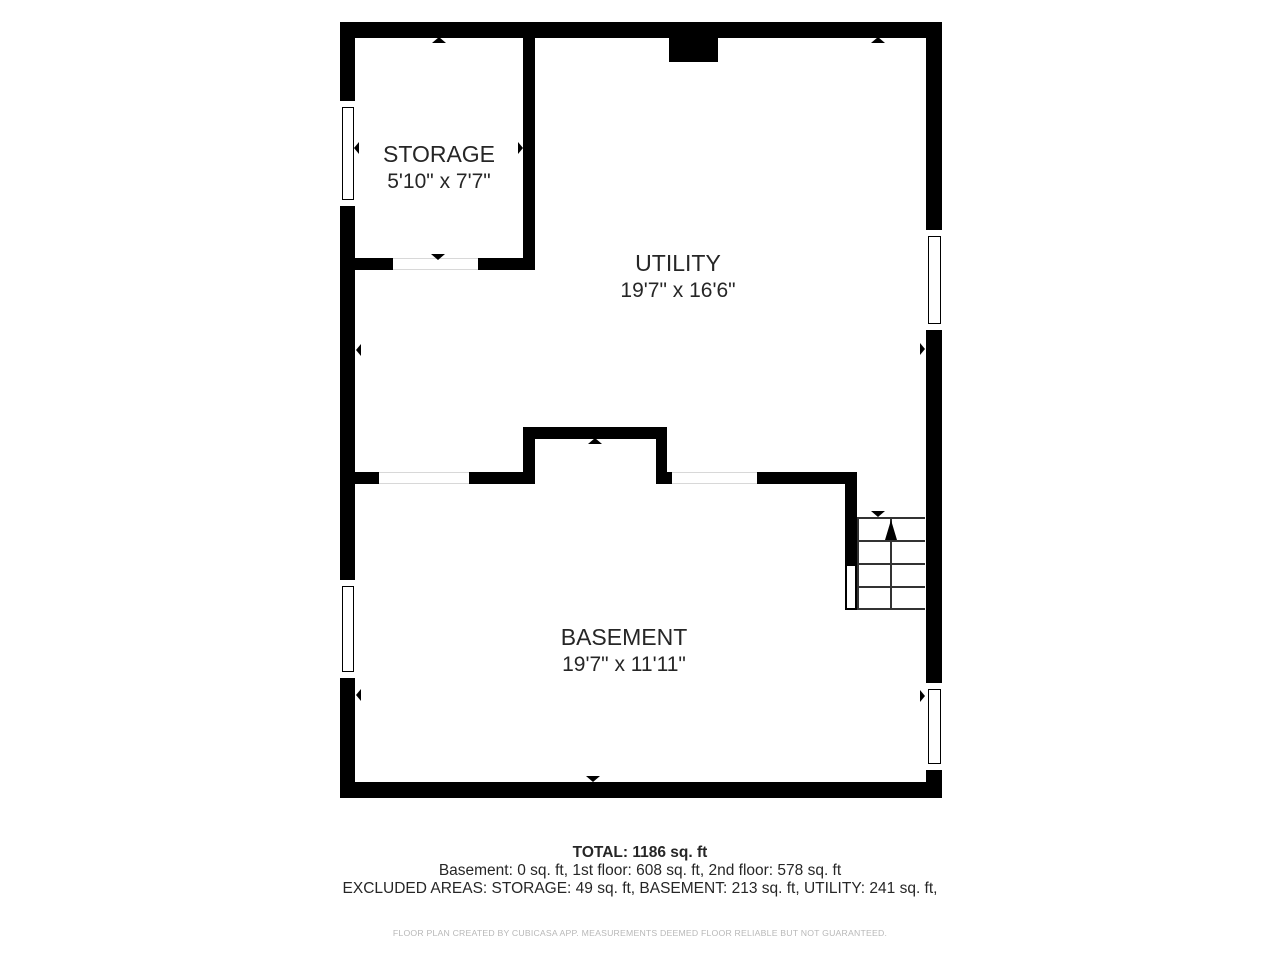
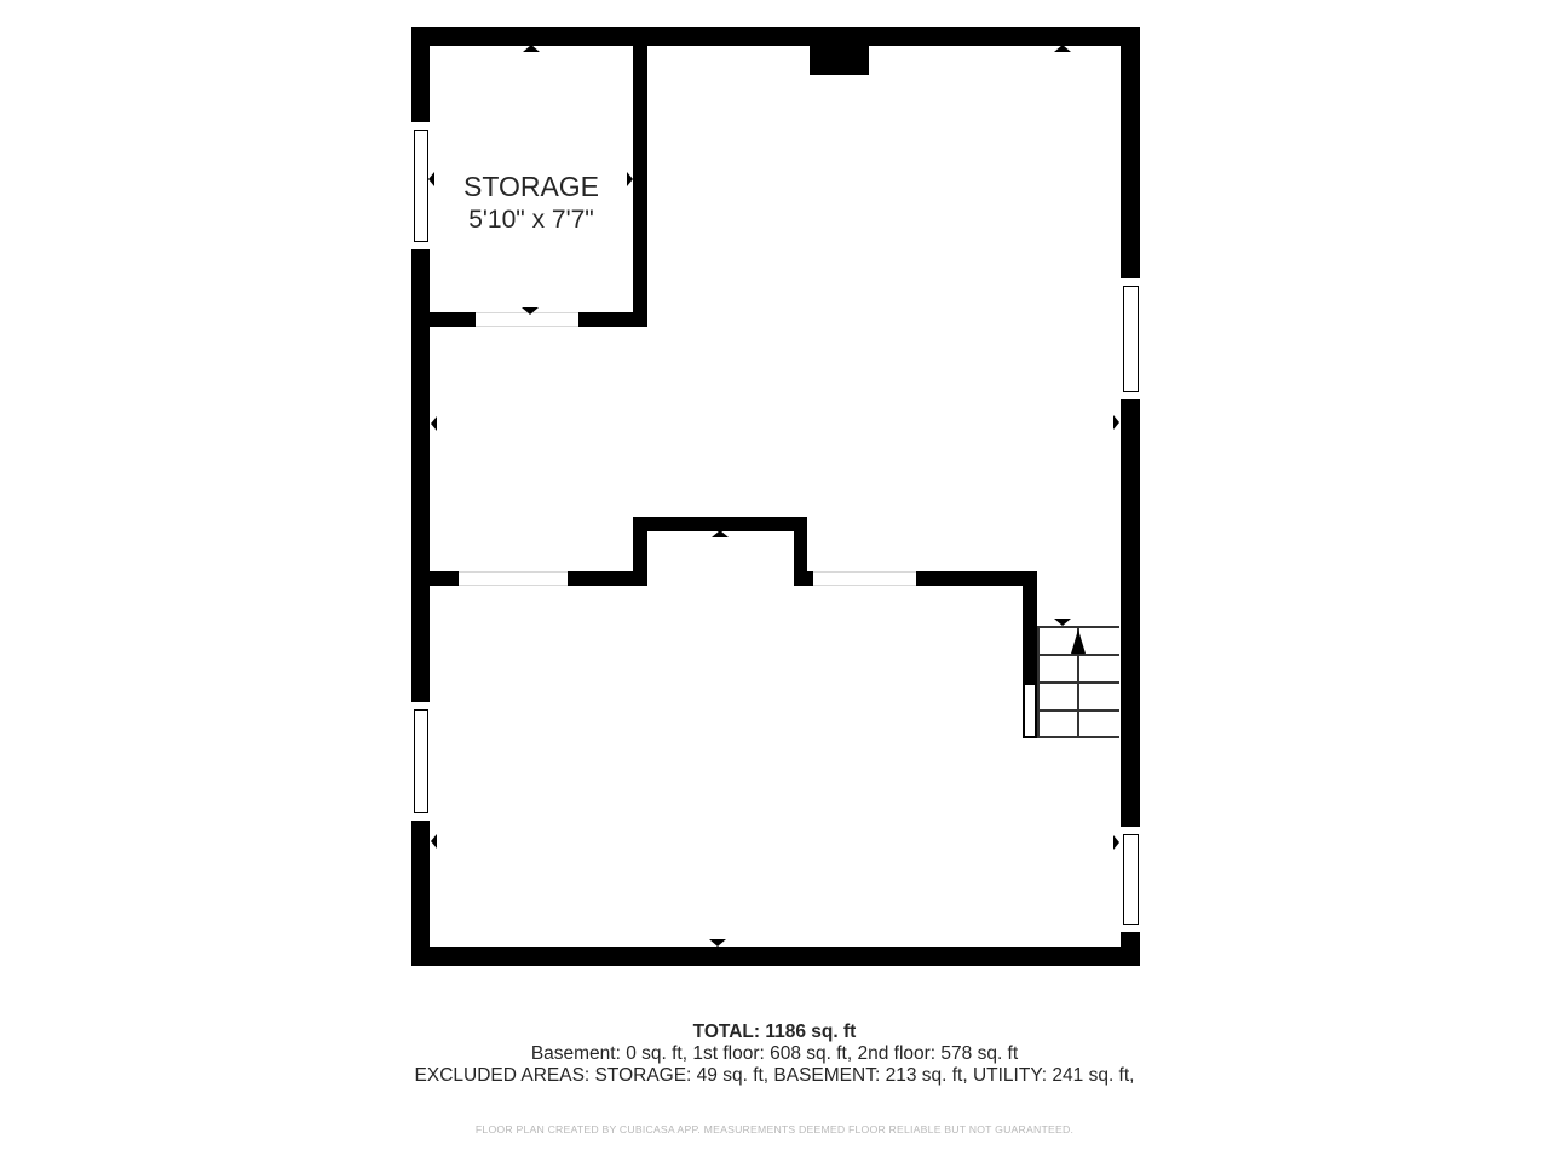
  STORAGE
  5'10" x 7'7"
- UTILITY
- 19'7" x 16'6"
- BASEMENT
- 19'7" x 11'11"
  TOTAL: 1186 sq. ft
  Basement: 0 sq. ft, 1st floor: 608 sq. ft, 2nd floor: 578 sq. ft
  EXCLUDED AREAS: STORAGE: 49 sq. ft, BASEMENT: 213 sq. ft, UTILITY: 241 sq. ft,
  FLOOR PLAN CREATED BY CUBICASA APP. MEASUREMENTS DEEMED FLOOR RELIABLE BUT NOT GUARANTEED.
